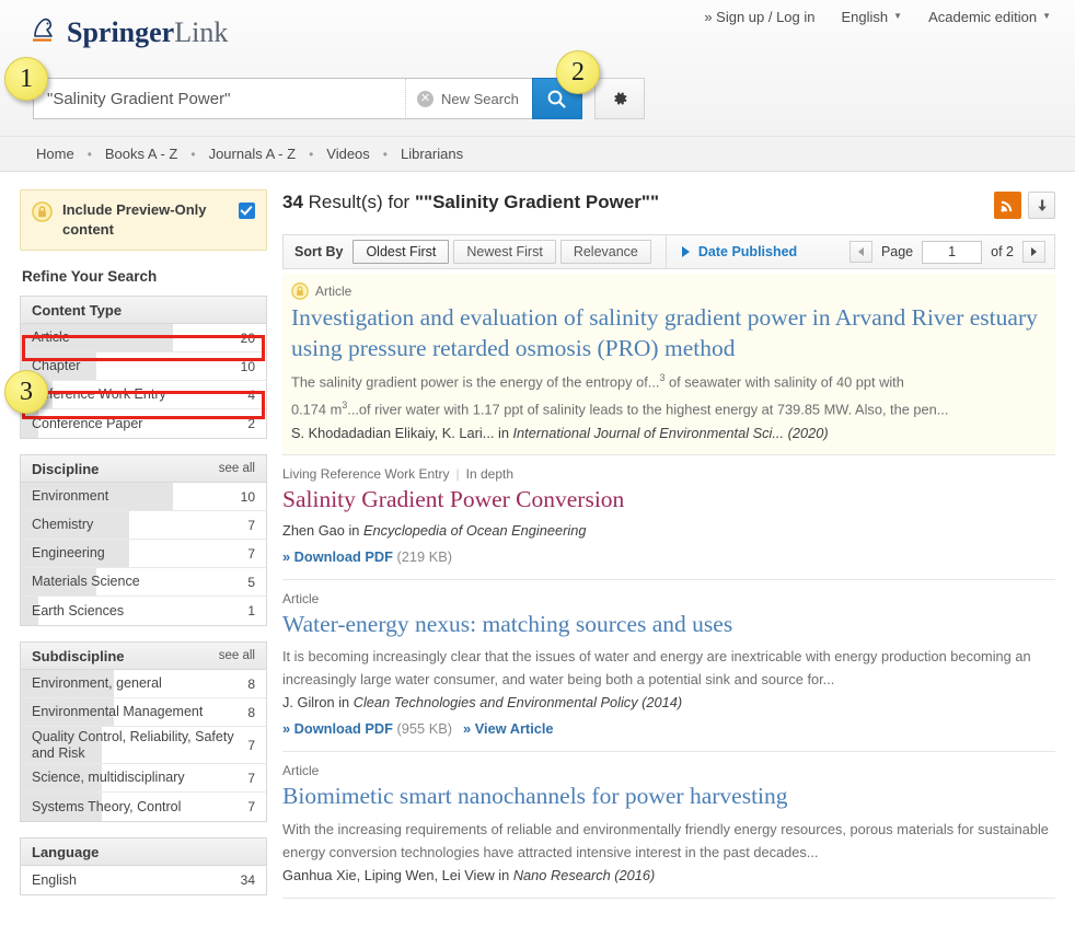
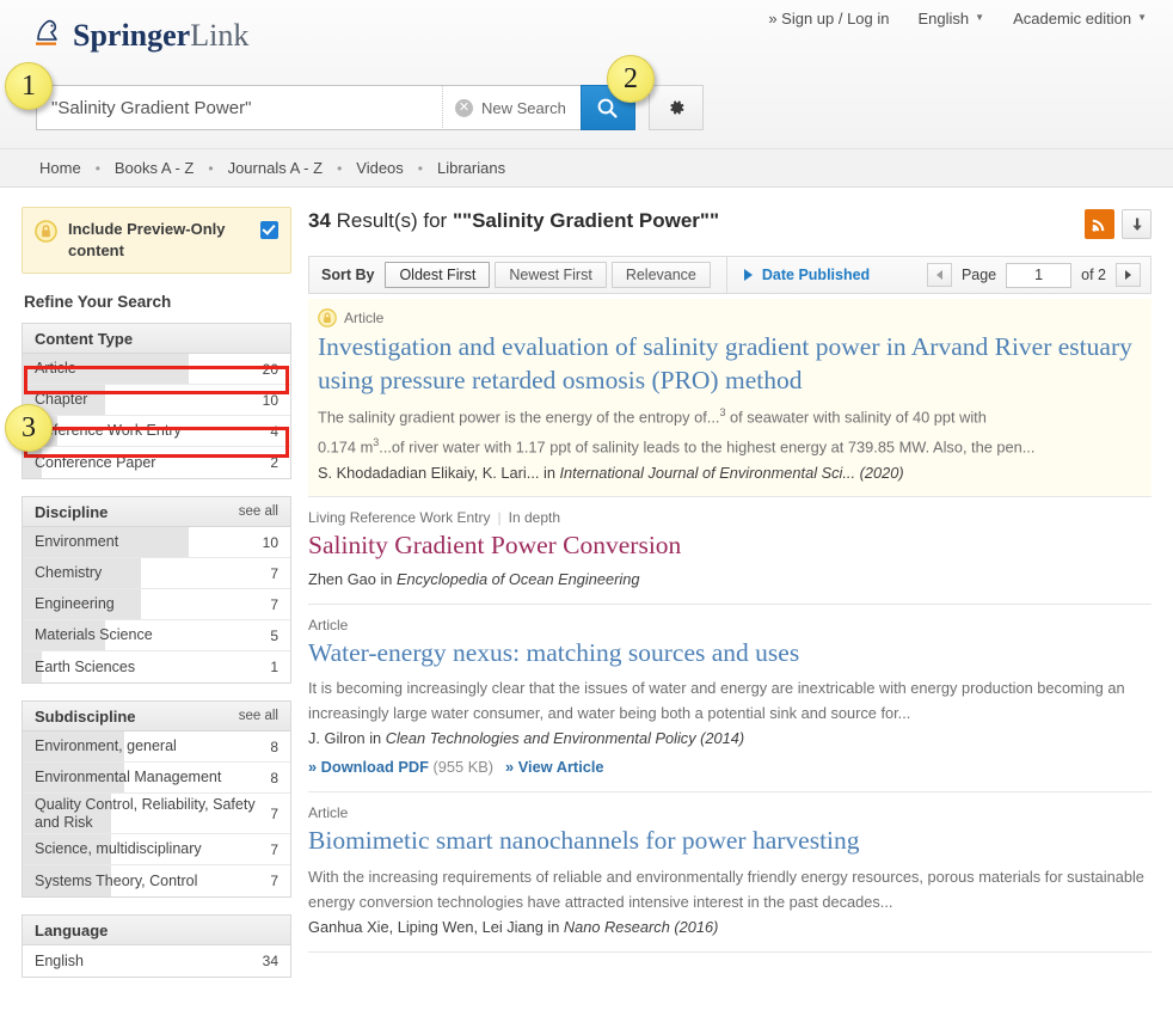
  SpringerLink
  » Sign up / Log in
  English
  ▼
  Academic edition
  ▼
  "Salinity Gradient Power"
  ✕
  New Search
  Home
  •
  Books A - Z
  •
  Journals A - Z
  •
  Videos
  •
  Librarians
  Include Preview-Only content
  Refine Your Search
  Content Type
  Article
  20
  Chapter
  10
  ference Work Entry
  4
  Conference Paper
  2
  Discipline
  see all
  Environment
  10
  Chemistry
  7
  Engineering
  7
  Materials Science
  5
  Earth Sciences
  1
  Subdiscipline
  see all
  Environment, general
  8
  Environmental Management
  8
  Quality Control, Reliability, Safety and Risk
  7
  Science, multidisciplinary
  7
  Systems Theory, Control
  7
  Language
  English
  34
  34 Result(s) for ""Salinity Gradient Power""
  Sort By
  Oldest First
  Newest First
  Relevance
  Date Published
  Page
  1
  of 2
  Article
  Investigation and evaluation of salinity gradient power in Arvand River estuary using pressure retarded osmosis (PRO) method
  The salinity gradient power is the energy of the entropy of...3 of seawater with salinity of 40 ppt with
  0.174 m3...of river water with 1.17 ppt of salinity leads to the highest energy at 739.85 MW. Also, the pen...
  S. Khodadadian Elikaiy, K. Lari... in International Journal of Environmental Sci... (2020)
  Living Reference Work Entry
  |
  In depth
  Salinity Gradient Power Conversion
  Zhen Gao in Encyclopedia of Ocean Engineering
- » Download PDF (219 KB)
  Article
  Water-energy nexus: matching sources and uses
  It is becoming increasingly clear that the issues of water and energy are inextricable with energy production becoming an increasingly large water consumer, and water being both a potential sink and source for...
  J. Gilron in Clean Technologies and Environmental Policy (2014)
  » Download PDF (955 KB) » View Article
  Article
  Biomimetic smart nanochannels for power harvesting
  With the increasing requirements of reliable and environmentally friendly energy resources, porous materials for sustainable energy conversion technologies have attracted intensive interest in the past decades...
- Ganhua Xie, Liping Wen, Lei View in Nano Research (2016)
+ Ganhua Xie, Liping Wen, Lei Jiang in Nano Research (2016)
  1
  2
  3
